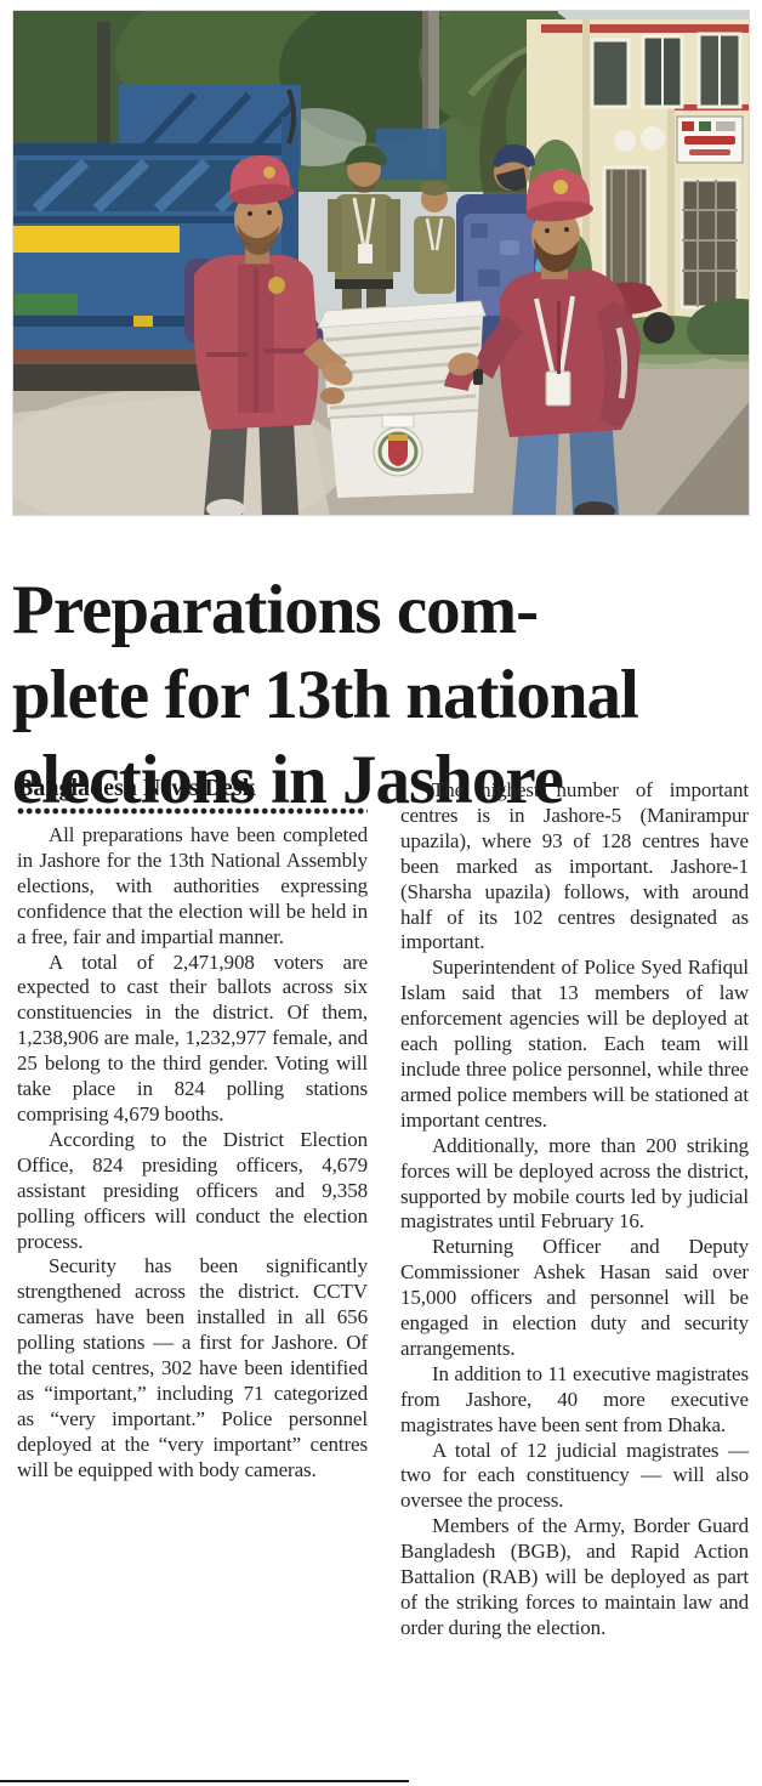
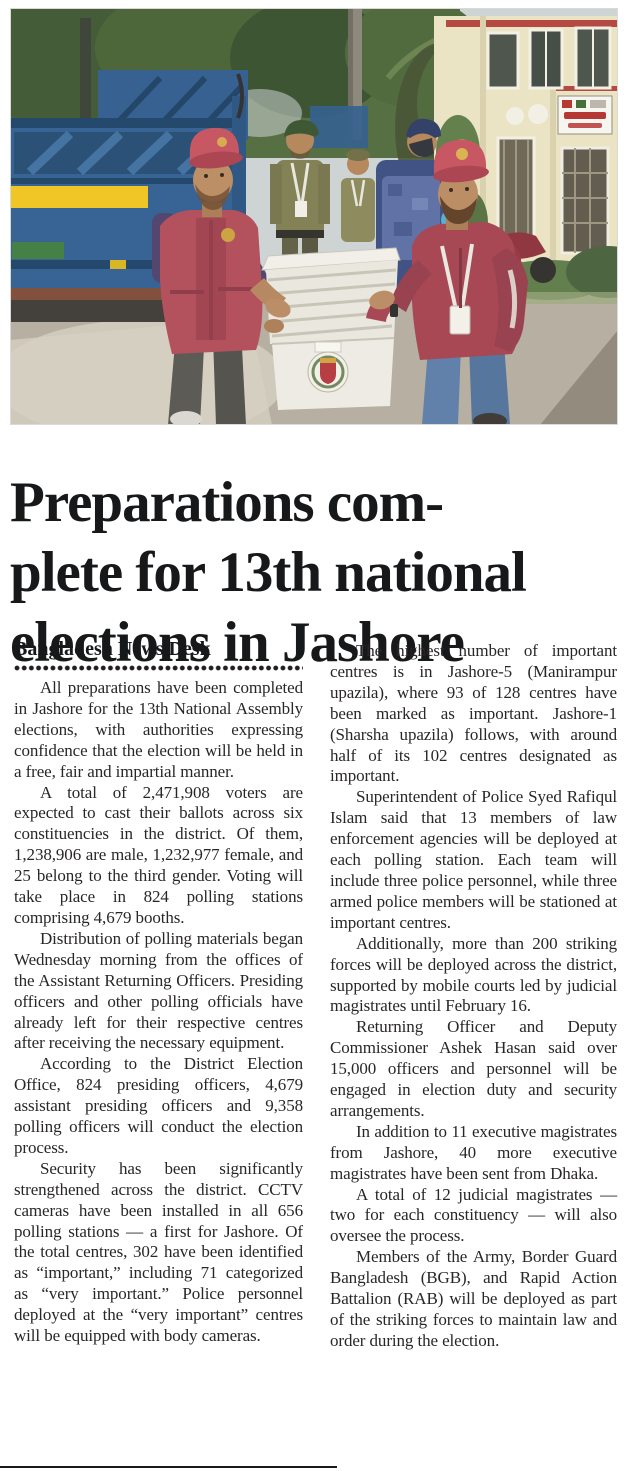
  Preparations com-
  plete for 13th national
  elections in Jashore
  Bangladesh News Desk
  All preparations have been completed in Jashore for the 13th National Assembly elections, with authorities expressing confidence that the election will be held in a free, fair and impartial manner.
  A total of 2,471,908 voters are expected to cast their ballots across six constituencies in the district. Of them, 1,238,906 are male, 1,232,977 female, and 25 belong to the third gender. Voting will take place in 824 polling stations comprising 4,679 booths.
+ Distribution of polling materials began Wednesday morning from the offices of the Assistant Returning Officers. Presiding officers and other polling officials have already left for their respective centres after receiving the necessary equipment.
  According to the District Election Office, 824 presiding officers, 4,679 assistant presiding officers and 9,358 polling officers will conduct the election process.
  Security has been significantly strengthened across the district. CCTV cameras have been installed in all 656 polling stations — a first for Jashore. Of the total centres, 302 have been identified as “important,” including 71 categorized as “very important.” Police personnel deployed at the “very important” centres will be equipped with body cameras.
  The highest number of important centres is in Jashore-5 (Manirampur upazila), where 93 of 128 centres have been marked as important. Jashore-1 (Sharsha upazila) follows, with around half of its 102 centres designated as important.
  Superintendent of Police Syed Rafiqul Islam said that 13 members of law enforcement agencies will be deployed at each polling station. Each team will include three police personnel, while three armed police members will be stationed at important centres.
  Additionally, more than 200 striking forces will be deployed across the district, supported by mobile courts led by judicial magistrates until February 16.
  Returning Officer and Deputy Commissioner Ashek Hasan said over 15,000 officers and personnel will be engaged in election duty and security arrangements.
  In addition to 11 executive magistrates from Jashore, 40 more executive magistrates have been sent from Dhaka.
  A total of 12 judicial magistrates — two for each constituency — will also oversee the process.
  Members of the Army, Border Guard Bangladesh (BGB), and Rapid Action Battalion (RAB) will be deployed as part of the striking forces to maintain law and order during the election.
